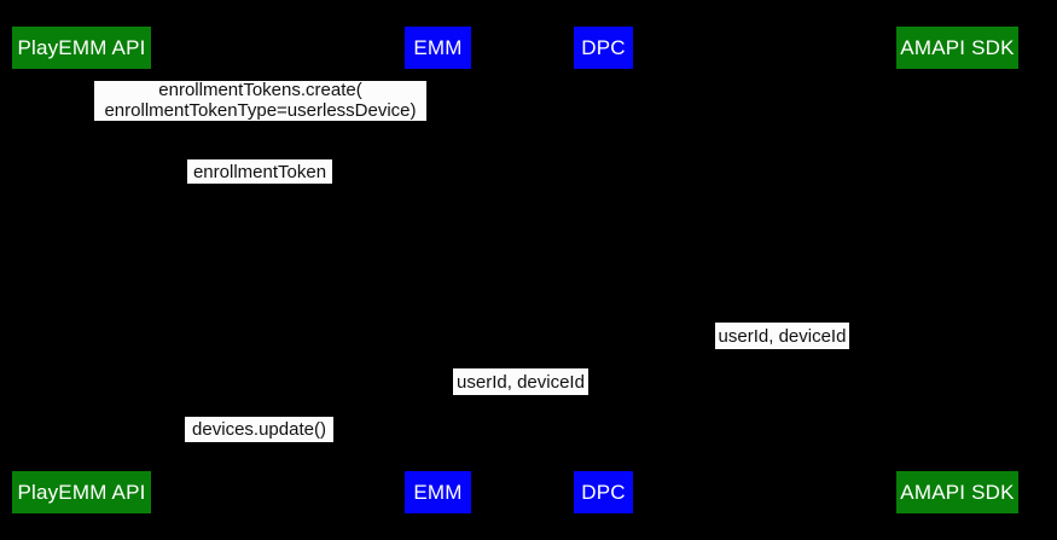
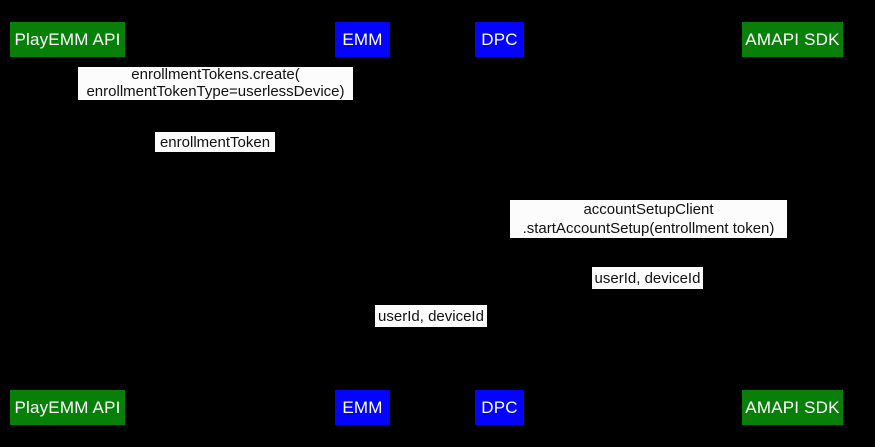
  PlayEMM API
  EMM
  DPC
  AMAPI SDK
  enrollmentTokens.create(
  enrollmentTokenType=userlessDevice)
  enrollmentToken
+ accountSetupClient
+ .startAccountSetup(entrollment token)
  userId, deviceId
  userId, deviceId
- devices.update()
  PlayEMM API
  EMM
  DPC
  AMAPI SDK
